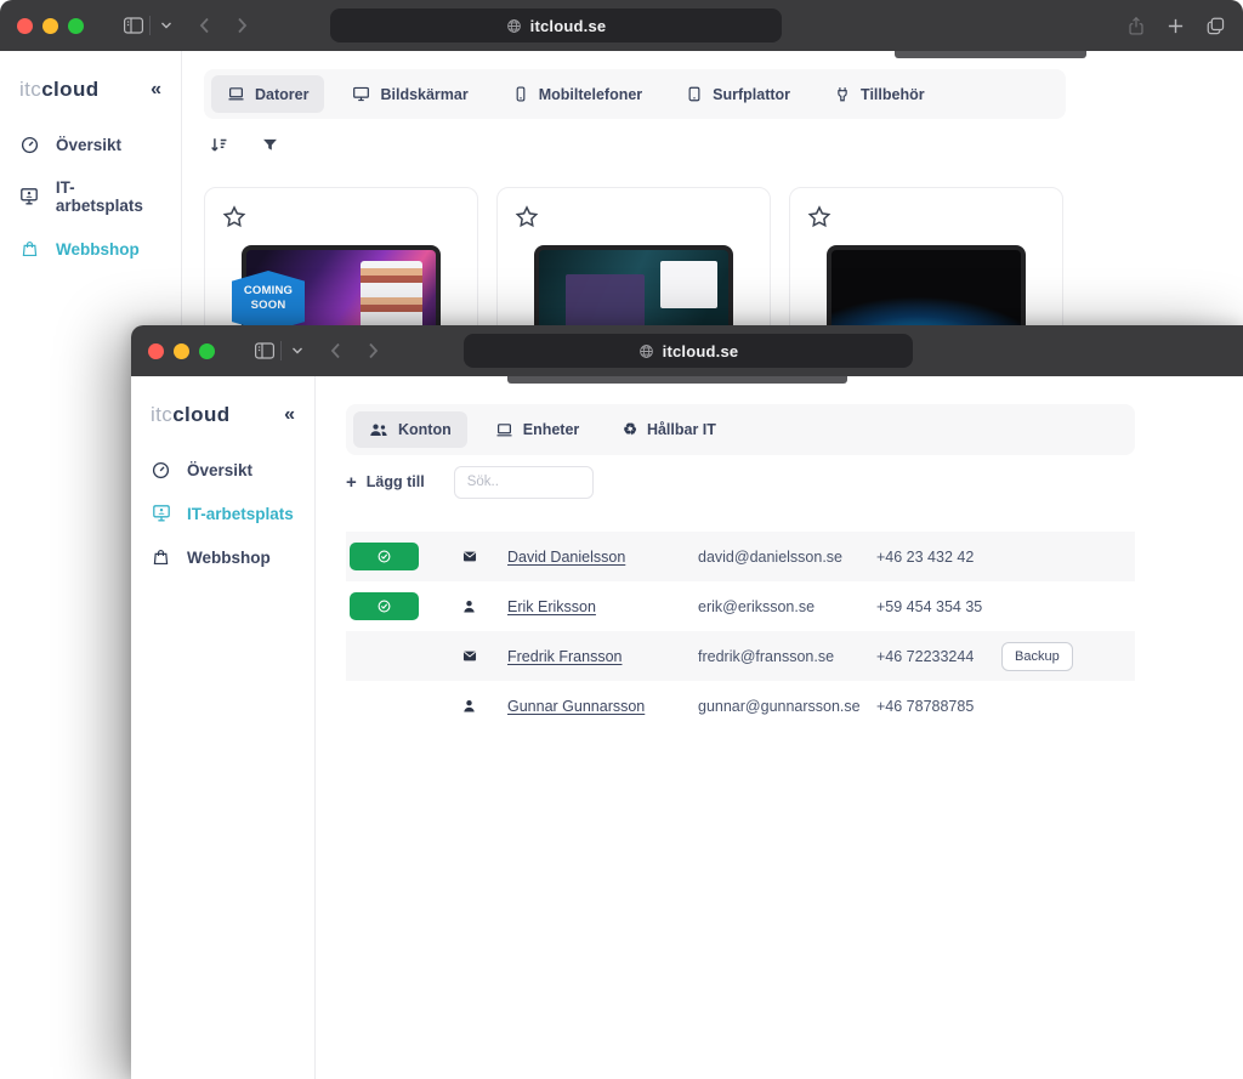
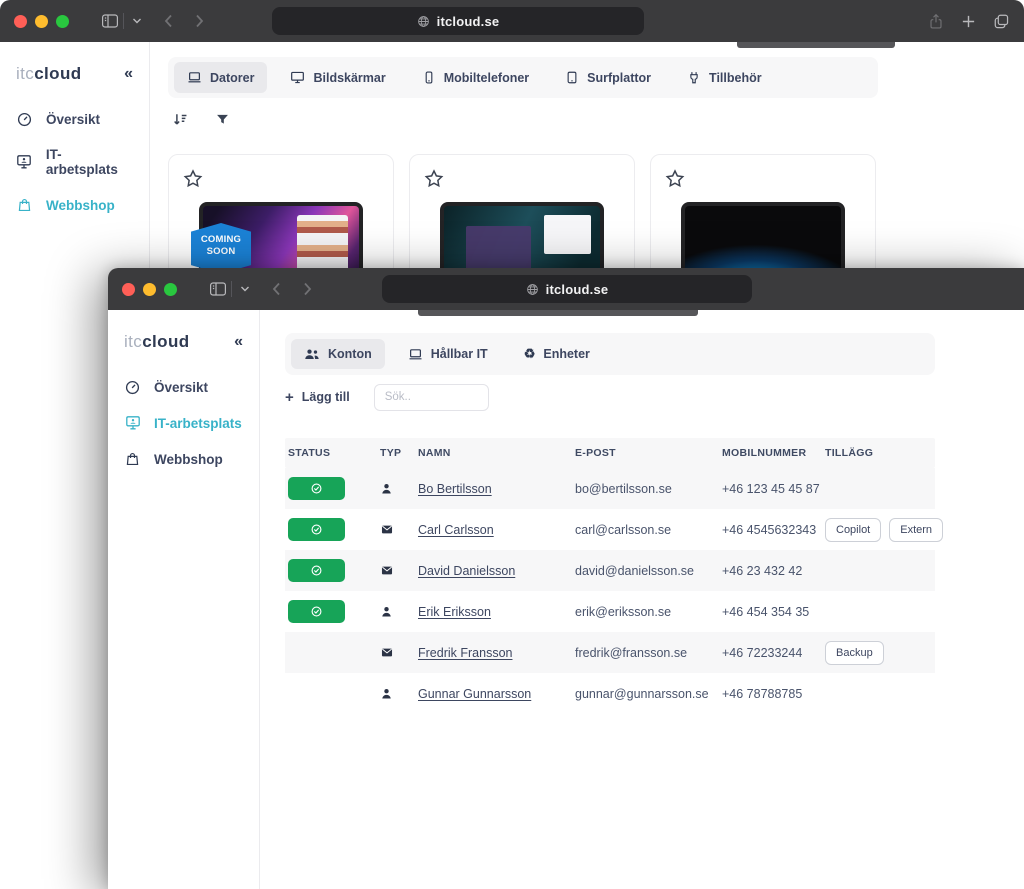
  itcloud.se
  itccloud
  «
  Översikt
  IT-arbetsplats
  Webbshop
  Datorer
  Bildskärmar
  Mobiltelefoner
  Surfplattor
  Tillbehör
  COMING SOON
  itcloud.se
  itccloud
  «
  Översikt
  IT-arbetsplats
  Webbshop
  Konton
- Enheter
+ Hållbar IT
  ♻
- Hållbar IT
+ Enheter
  +
  Lägg till
  Sök..
+ STATUS
+ TYP
+ NAMN
+ E-POST
+ MOBILNUMMER
+ TILLÄGG
+ Bo Bertilsson
+ bo@bertilsson.se
+ +46 123 45 45 87
+ Carl Carlsson
+ carl@carlsson.se
+ +46 4545632343
+ Copilot
+ Extern
  David Danielsson
  david@danielsson.se
  +46 23 432 42
  Erik Eriksson
  erik@eriksson.se
- +59 454 354 35
+ +46 454 354 35
  Fredrik Fransson
  fredrik@fransson.se
  +46 72233244
  Backup
  Gunnar Gunnarsson
  gunnar@gunnarsson.se
  +46 78788785
